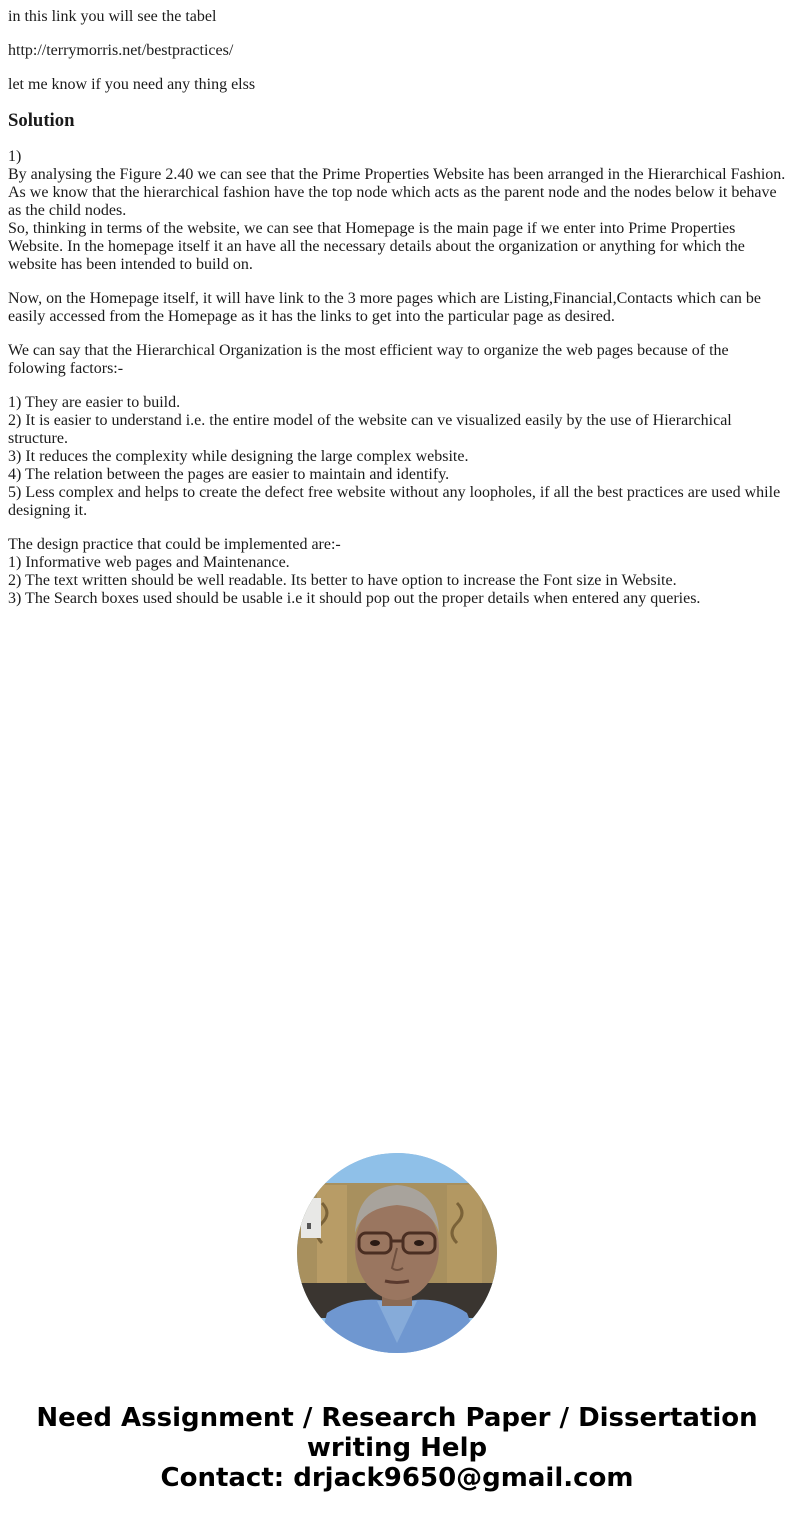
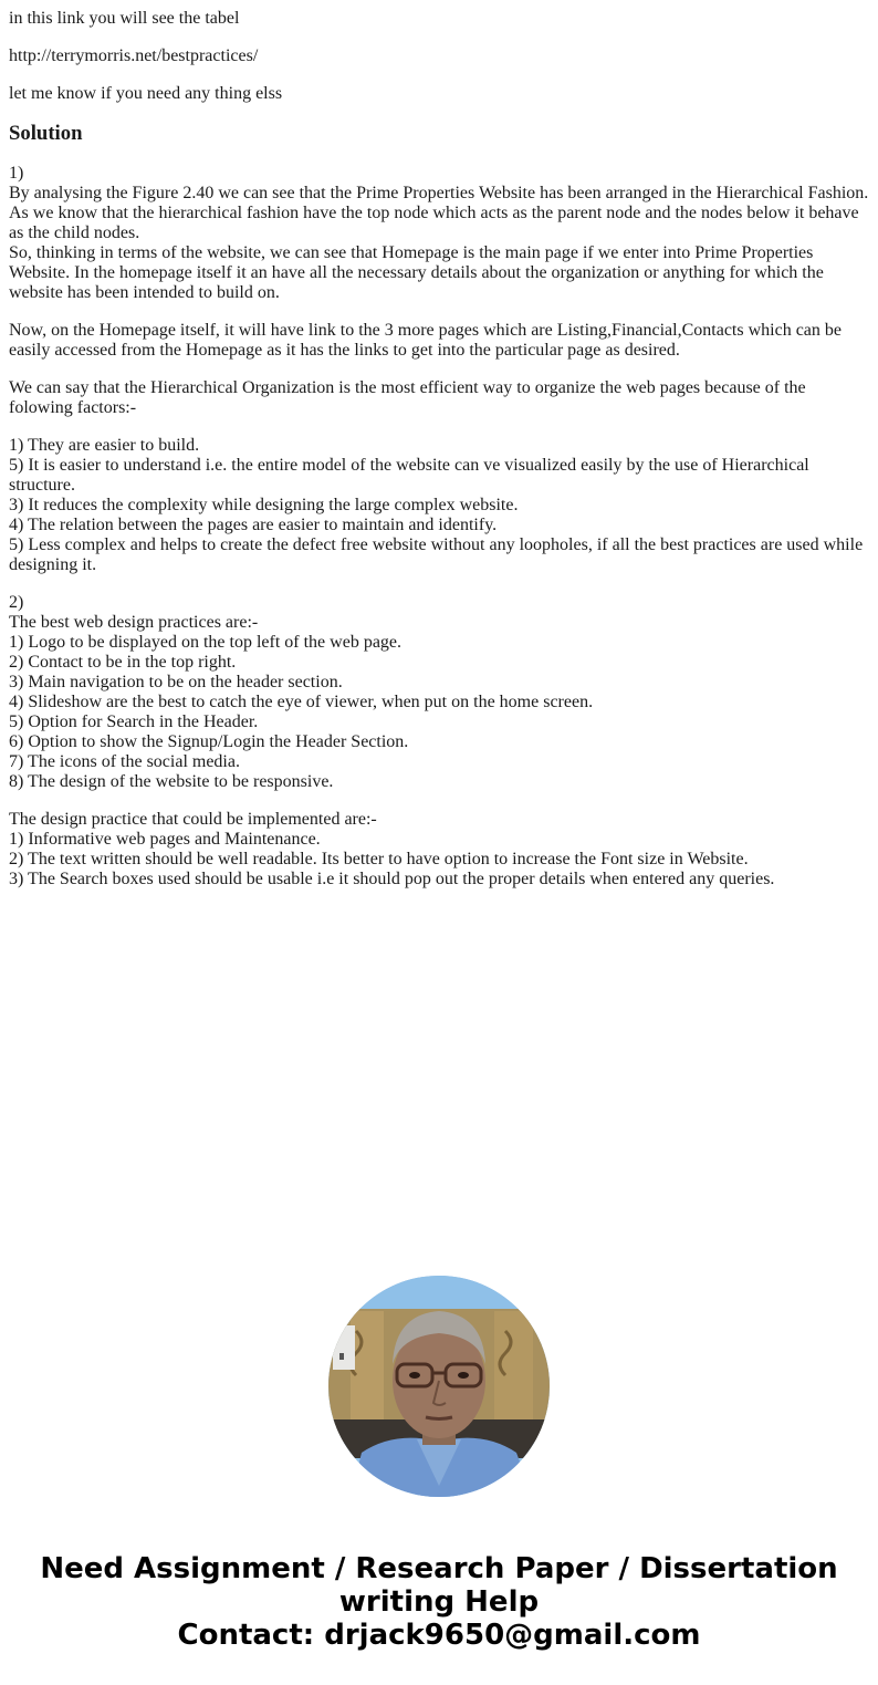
  in this link you will see the tabel
  http://terrymorris.net/bestpractices/
  let me know if you need any thing elss
  Solution
  1)
  By analysing the Figure 2.40 we can see that the Prime Properties Website has been arranged in the Hierarchical Fashion.
  As we know that the hierarchical fashion have the top node which acts as the parent node and the nodes below it behave as the child nodes.
  So, thinking in terms of the website, we can see that Homepage is the main page if we enter into Prime Properties Website. In the homepage itself it an have all the necessary details about the organization or anything for which the website has been intended to build on.
  Now, on the Homepage itself, it will have link to the 3 more pages which are Listing,Financial,Contacts which can be easily accessed from the Homepage as it has the links to get into the particular page as desired.
  We can say that the Hierarchical Organization is the most efficient way to organize the web pages because of the folowing factors:-
  1) They are easier to build.
- 2) It is easier to understand i.e. the entire model of the website can ve visualized easily by the use of Hierarchical structure.
+ 5) It is easier to understand i.e. the entire model of the website can ve visualized easily by the use of Hierarchical structure.
  3) It reduces the complexity while designing the large complex website.
  4) The relation between the pages are easier to maintain and identify.
  5) Less complex and helps to create the defect free website without any loopholes, if all the best practices are used while designing it.
+ 2)
+ The best web design practices are:-
+ 1) Logo to be displayed on the top left of the web page.
+ 2) Contact to be in the top right.
+ 3) Main navigation to be on the header section.
+ 4) Slideshow are the best to catch the eye of viewer, when put on the home screen.
+ 5) Option for Search in the Header.
+ 6) Option to show the Signup/Login the Header Section.
+ 7) The icons of the social media.
+ 8) The design of the website to be responsive.
  The design practice that could be implemented are:-
  1) Informative web pages and Maintenance.
  2) The text written should be well readable. Its better to have option to increase the Font size in Website.
  3) The Search boxes used should be usable i.e it should pop out the proper details when entered any queries.
  Need Assignment / Research Paper / Dissertation
  writing Help
  Contact: drjack9650@gmail.com
